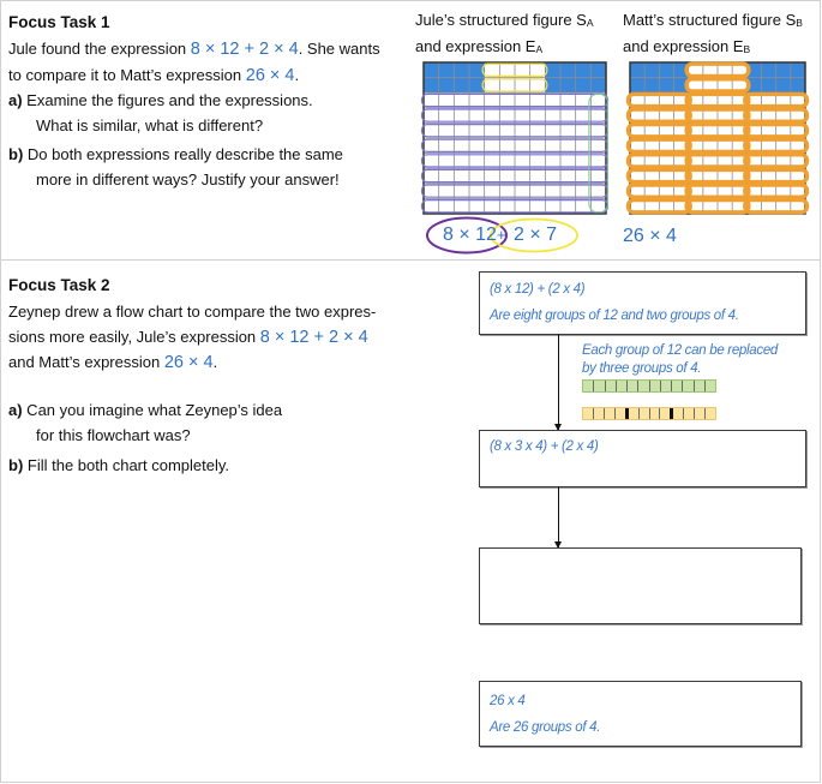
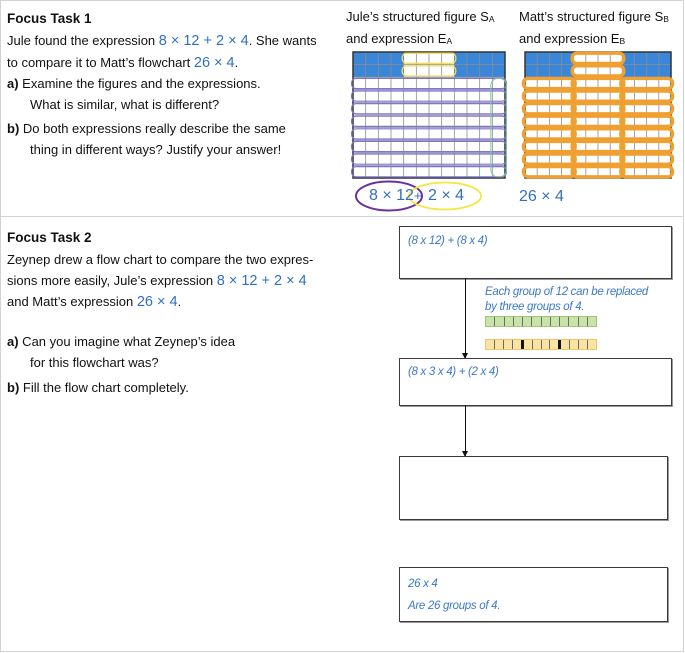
  Focus Task 1
  Jule found the expression 8 × 12 + 2 × 4. She wants
- to compare it to Matt’s expression 26 × 4.
+ to compare it to Matt’s flowchart 26 × 4.
  a) Examine the figures and the expressions.
  What is similar, what is different?
  b) Do both expressions really describe the same
- more in different ways? Justify your answer!
+ thing in different ways? Justify your answer!
  Jule’s structured figure SA
  and expression EA
  8 × 12
  +
- 2 × 7
+ 2 × 4
  Matt’s structured figure SB
  and expression EB
  26 × 4
  Focus Task 2
  Zeynep drew a flow chart to compare the two expres-
  sions more easily, Jule’s expression 8 × 12 + 2 × 4
  and Matt’s expression 26 × 4.
  a) Can you imagine what Zeynep’s idea
  for this flowchart was?
- b) Fill the both chart completely.
+ b) Fill the flow chart completely.
- (8 x 12) + (2 x 4)
+ (8 x 12) + (8 x 4)
- Are eight groups of 12 and two groups of 4.
  Each group of 12 can be replaced
  by three groups of 4.
  (8 x 3 x 4) + (2 x 4)
  26 x 4
  Are 26 groups of 4.
